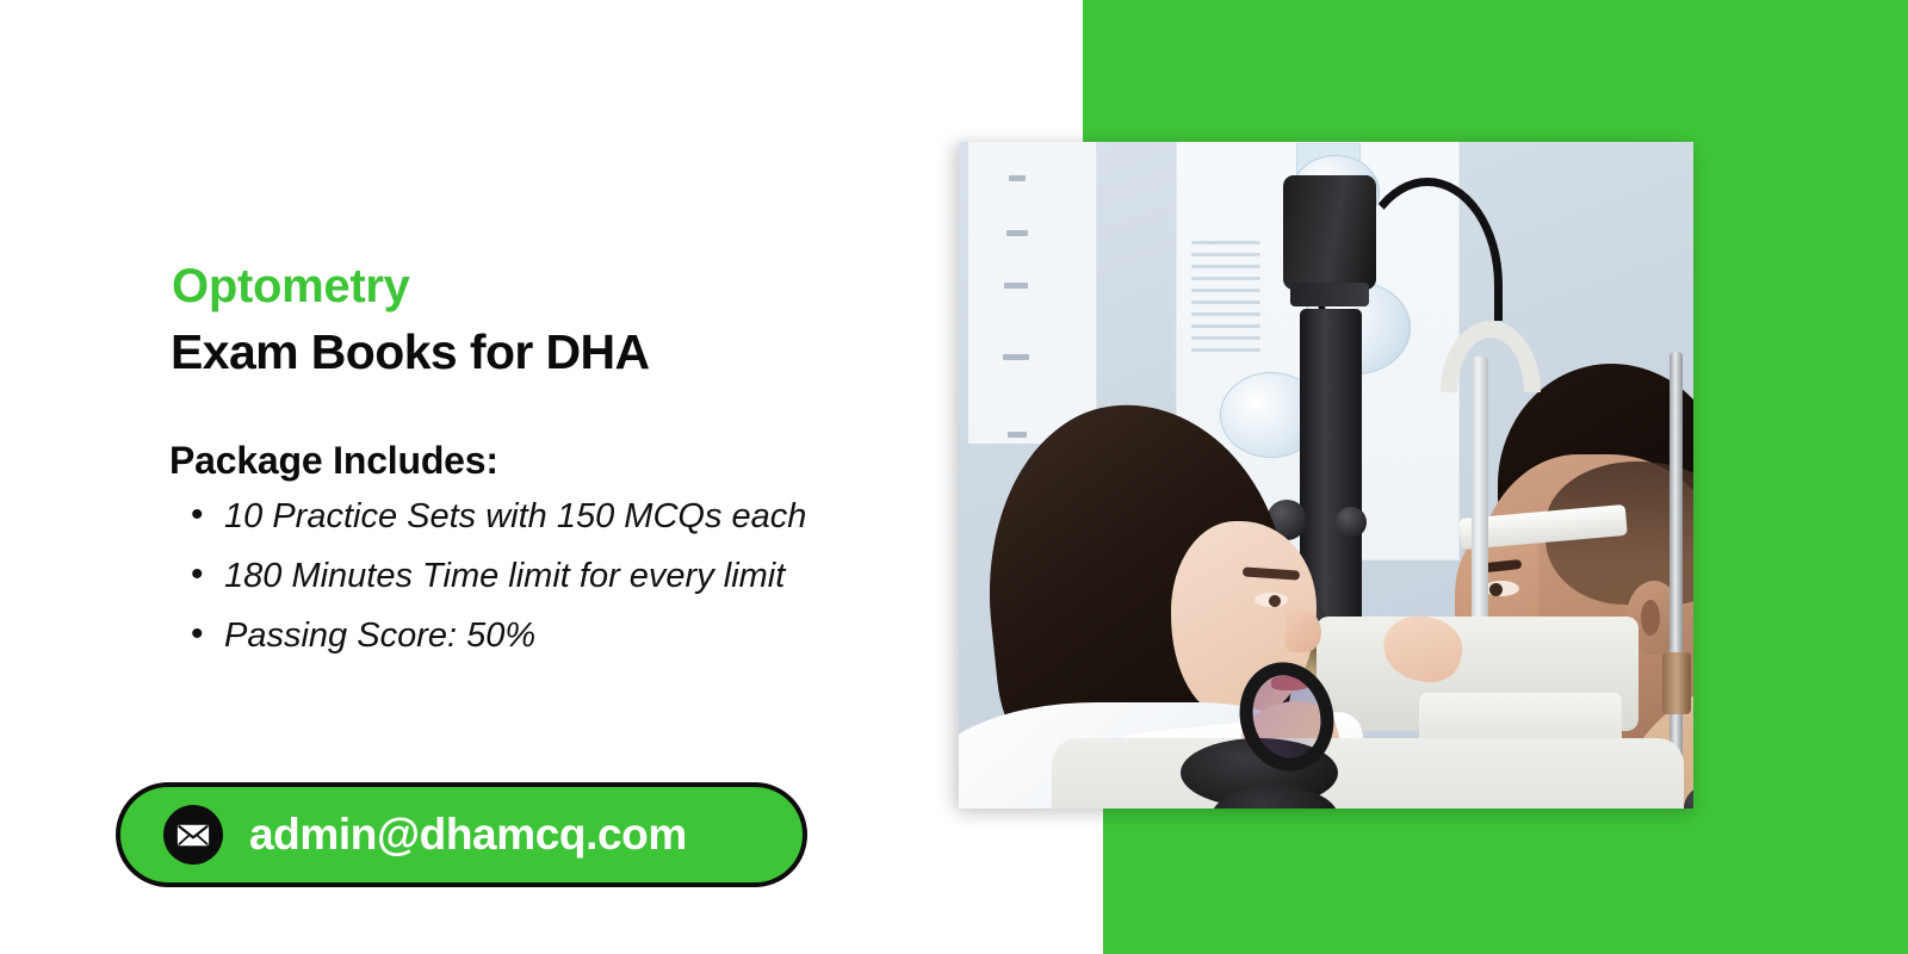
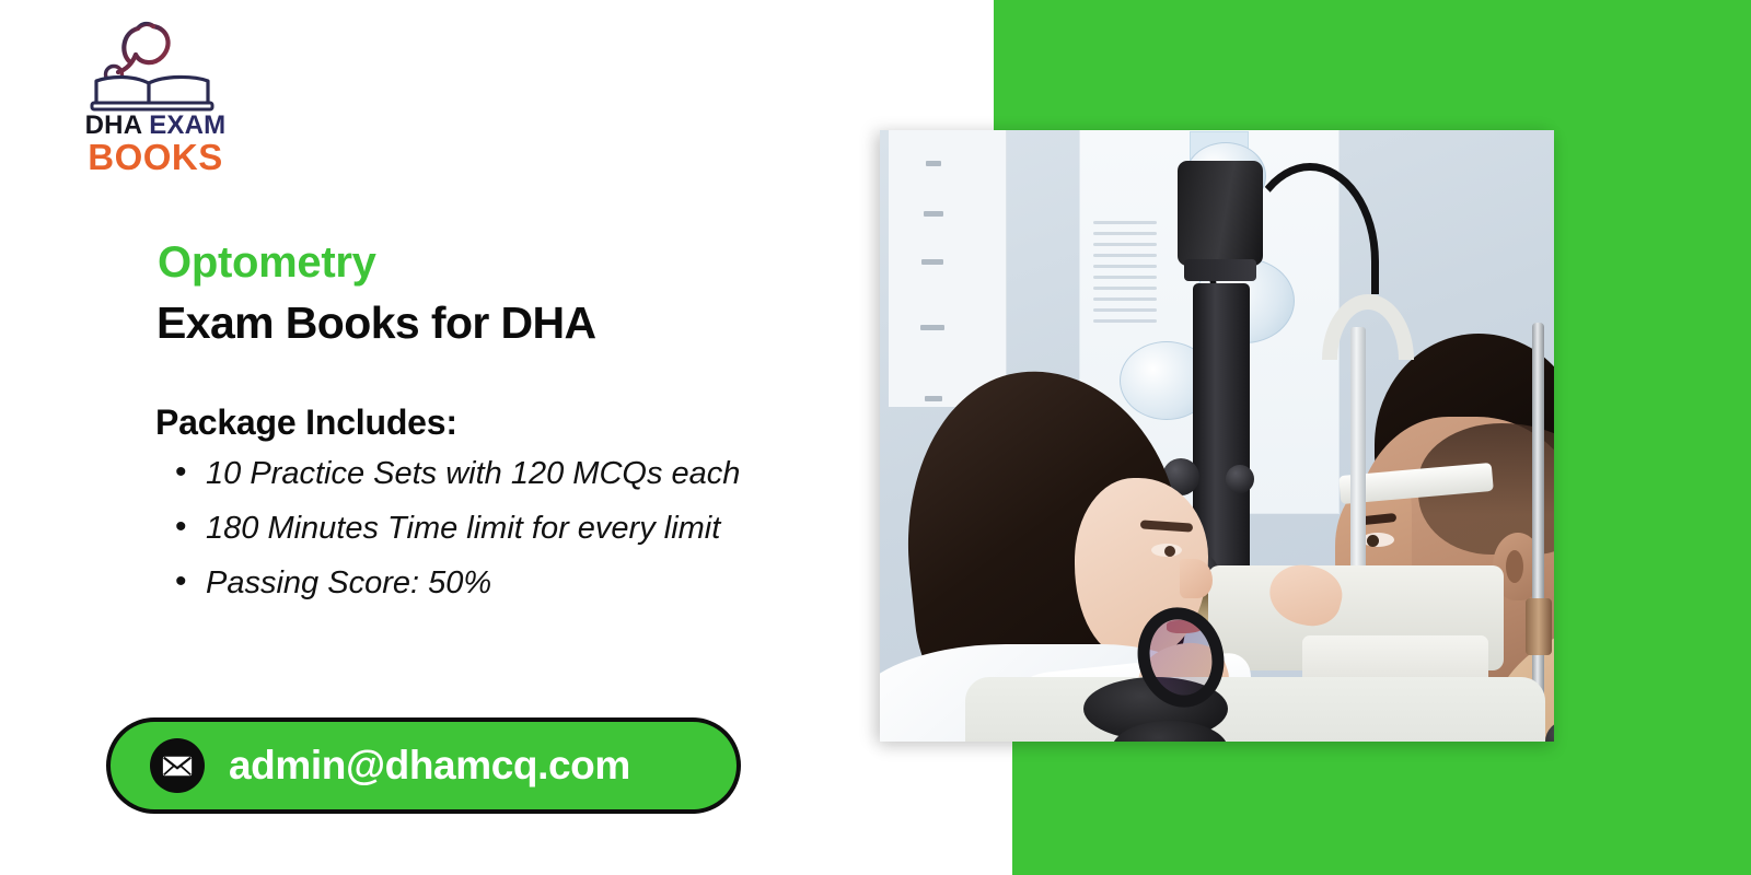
+ DHA EXAM
+ BOOKS
  Optometry
  Exam Books for DHA
  Package Includes:
- 10 Practice Sets with 150 MCQs each
+ 10 Practice Sets with 120 MCQs each
  180 Minutes Time limit for every limit
  Passing Score: 50%
  admin@dhamcq.com
